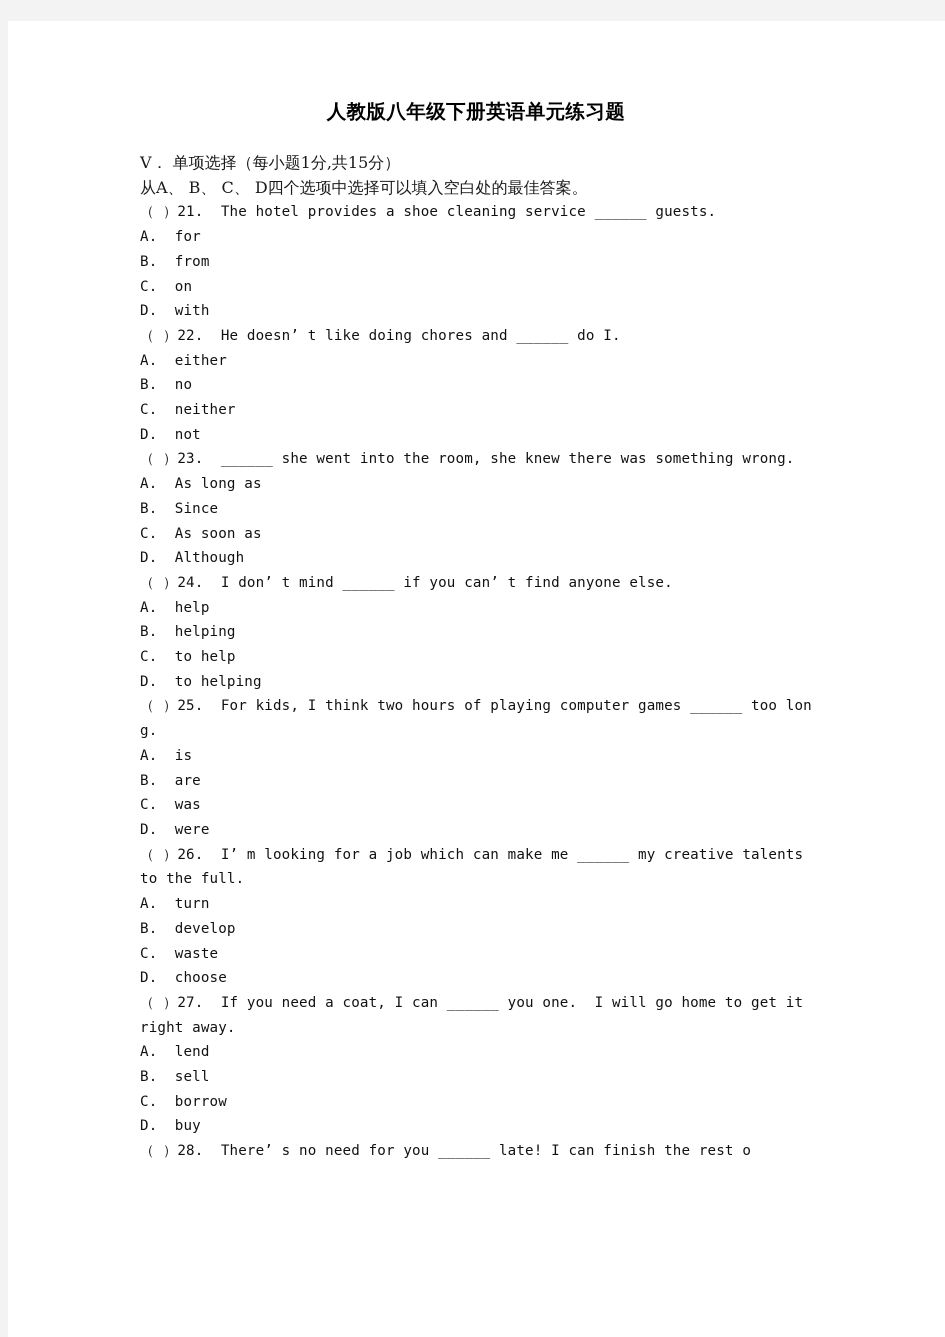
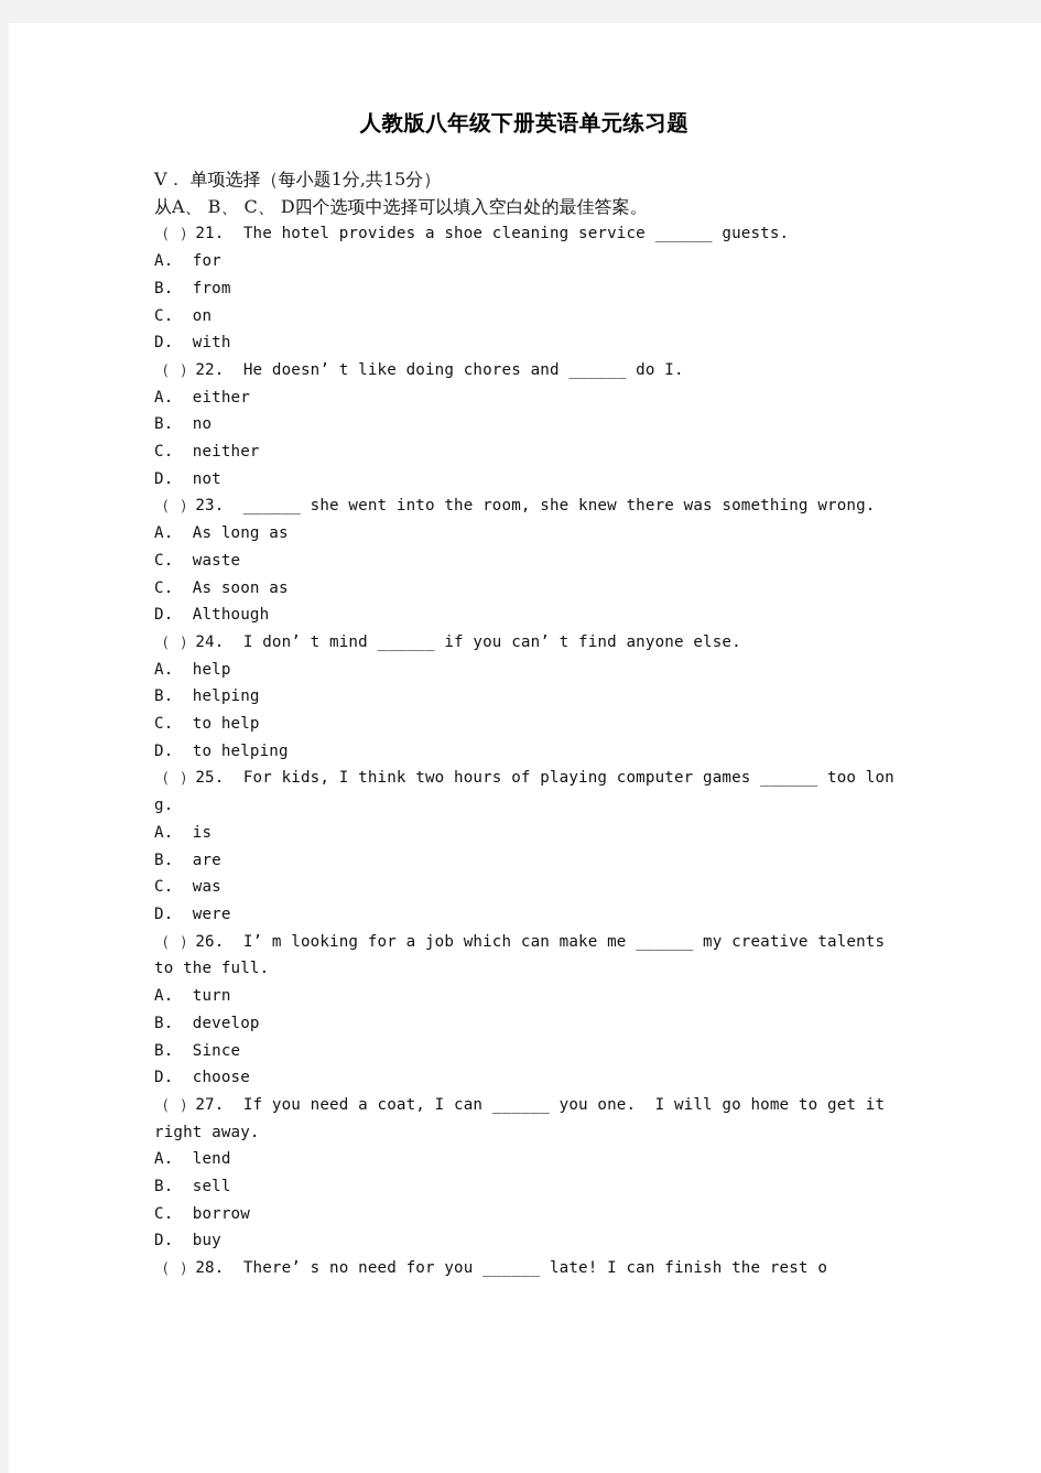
  人教版八年级下册英语单元练习题
  Ⅴ． 单项选择（每小题1分,共15分）
  从A、 B、 C、 D四个选项中选择可以填入空白处的最佳答案。
  （ ）21. The hotel provides a shoe cleaning service ______ guests.
  A. for
  B. from
  C. on
  D. with
  （ ）22. He doesn’ t like doing chores and ______ do I.
  A. either
  B. no
  C. neither
  D. not
  （ ）23. ______ she went into the room, she knew there was something wrong.
  A. As long as
- B. Since
+ C. waste
  C. As soon as
  D. Although
  （ ）24. I don’ t mind ______ if you can’ t find anyone else.
  A. help
  B. helping
  C. to help
  D. to helping
  （ ）25. For kids, I think two hours of playing computer games ______ too long.
  A. is
  B. are
  C. was
  D. were
  （ ）26. I’ m looking for a job which can make me ______ my creative talents to the full.
  A. turn
  B. develop
- C. waste
+ B. Since
  D. choose
  （ ）27. If you need a coat, I can ______ you one. I will go home to get it right away.
  A. lend
  B. sell
  C. borrow
  D. buy
  （ ）28. There’ s no need for you ______ late! I can finish the rest o
